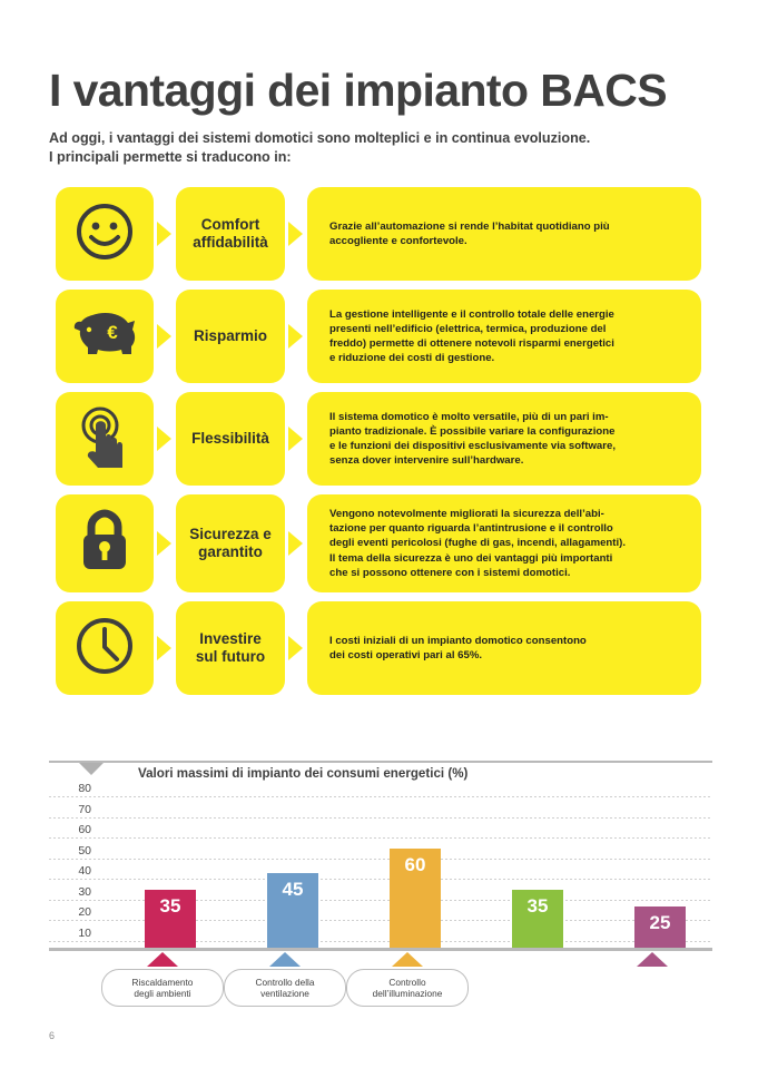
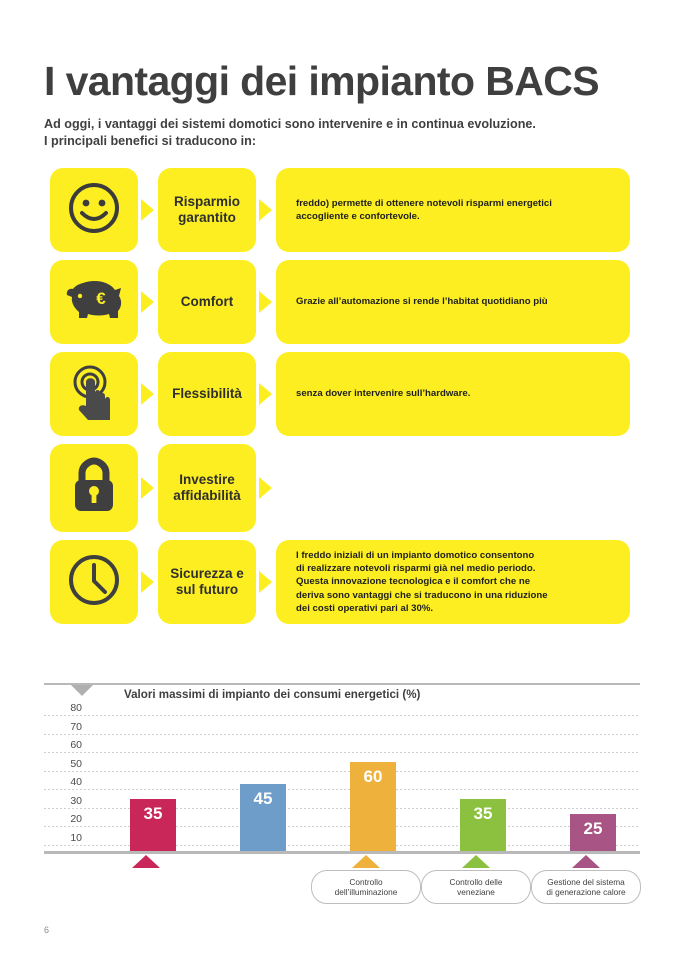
  I vantaggi dei impianto BACS
- Ad oggi, i vantaggi dei sistemi domotici sono molteplici e in continua evoluzione.
+ Ad oggi, i vantaggi dei sistemi domotici sono intervenire e in continua evoluzione.
- I principali permette si traducono in:
+ I principali benefici si traducono in:
- Comfort
+ Risparmio
- affidabilità
+ garantito
- Grazie all’automazione si rende l’habitat quotidiano più
+ freddo) permette di ottenere notevoli risparmi energetici
  accogliente e confortevole.
  €
- Risparmio
+ Comfort
- La gestione intelligente e il controllo totale delle energie
- presenti nell’edificio (elettrica, termica, produzione del
- freddo) permette di ottenere notevoli risparmi energetici
+ Grazie all’automazione si rende l’habitat quotidiano più
- e riduzione dei costi di gestione.
  Flessibilità
- Il sistema domotico è molto versatile, più di un pari im-
- pianto tradizionale. È possibile variare la configurazione
- e le funzioni dei dispositivi esclusivamente via software,
  senza dover intervenire sull’hardware.
- Sicurezza e
+ Investire
- garantito
+ affidabilità
- Vengono notevolmente migliorati la sicurezza dell’abi-
- tazione per quanto riguarda l’antintrusione e il controllo
- degli eventi pericolosi (fughe di gas, incendi, allagamenti).
- Il tema della sicurezza è uno dei vantaggi più importanti
- che si possono ottenere con i sistemi domotici.
- Investire
+ Sicurezza e
  sul futuro
- I costi iniziali di un impianto domotico consentono
+ I freddo iniziali di un impianto domotico consentono
+ di realizzare notevoli risparmi già nel medio periodo.
+ Questa innovazione tecnologica e il comfort che ne
+ deriva sono vantaggi che si traducono in una riduzione
- dei costi operativi pari al 65%.
+ dei costi operativi pari al 30%.
  Valori massimi di impianto dei consumi energetici (%)
  80
  70
  60
  50
  40
  30
  20
  10
  35
  45
  60
  35
  25
- Riscaldamento
- degli ambienti
- Controllo della
- ventilazione
  Controllo
  dell’illuminazione
+ Controllo delle
+ veneziane
+ Gestione del sistema
+ di generazione calore
  6
